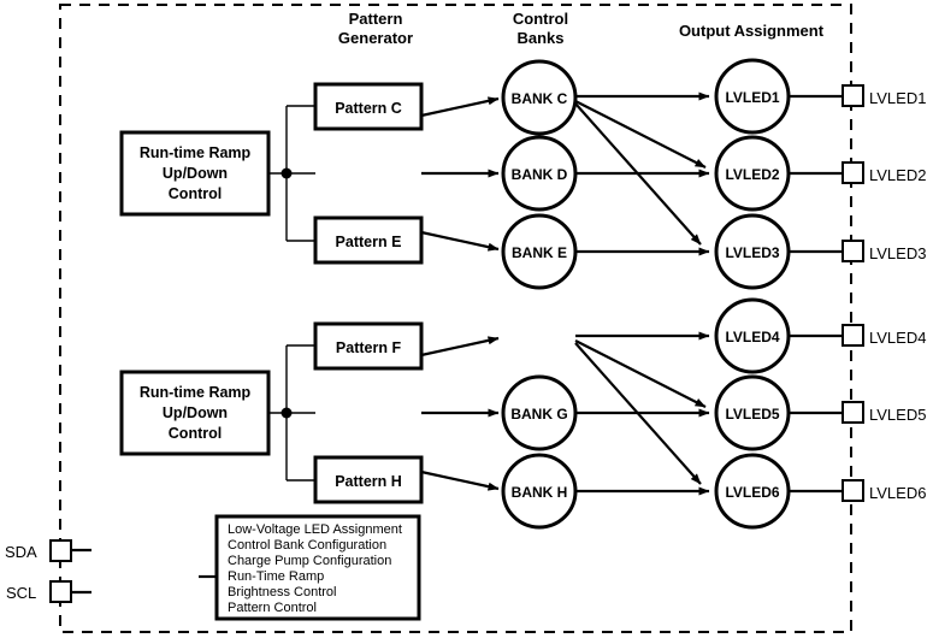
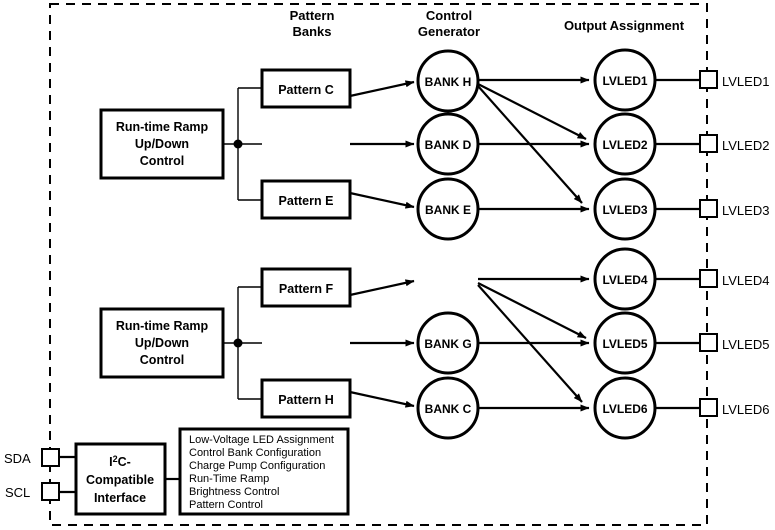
  Pattern
- Generator
+ Banks
  Control
- Banks
+ Generator
  Output Assignment
  Run-time Ramp
  Up/Down
  Control
  Pattern C
  Pattern E
- BANK C
+ BANK H
  BANK D
  BANK E
  LVLED1
  LVLED2
  LVLED3
  LVLED1
  LVLED2
  LVLED3
  Run-time Ramp
  Up/Down
  Control
  Pattern F
  Pattern H
  BANK G
- BANK H
+ BANK C
  LVLED4
  LVLED5
  LVLED6
  LVLED4
  LVLED5
  LVLED6
  SDA
  SCL
+ I2C-
+ Compatible
+ Interface
  Low-Voltage LED Assignment
  Control Bank Configuration
  Charge Pump Configuration
  Run-Time Ramp
  Brightness Control
  Pattern Control
